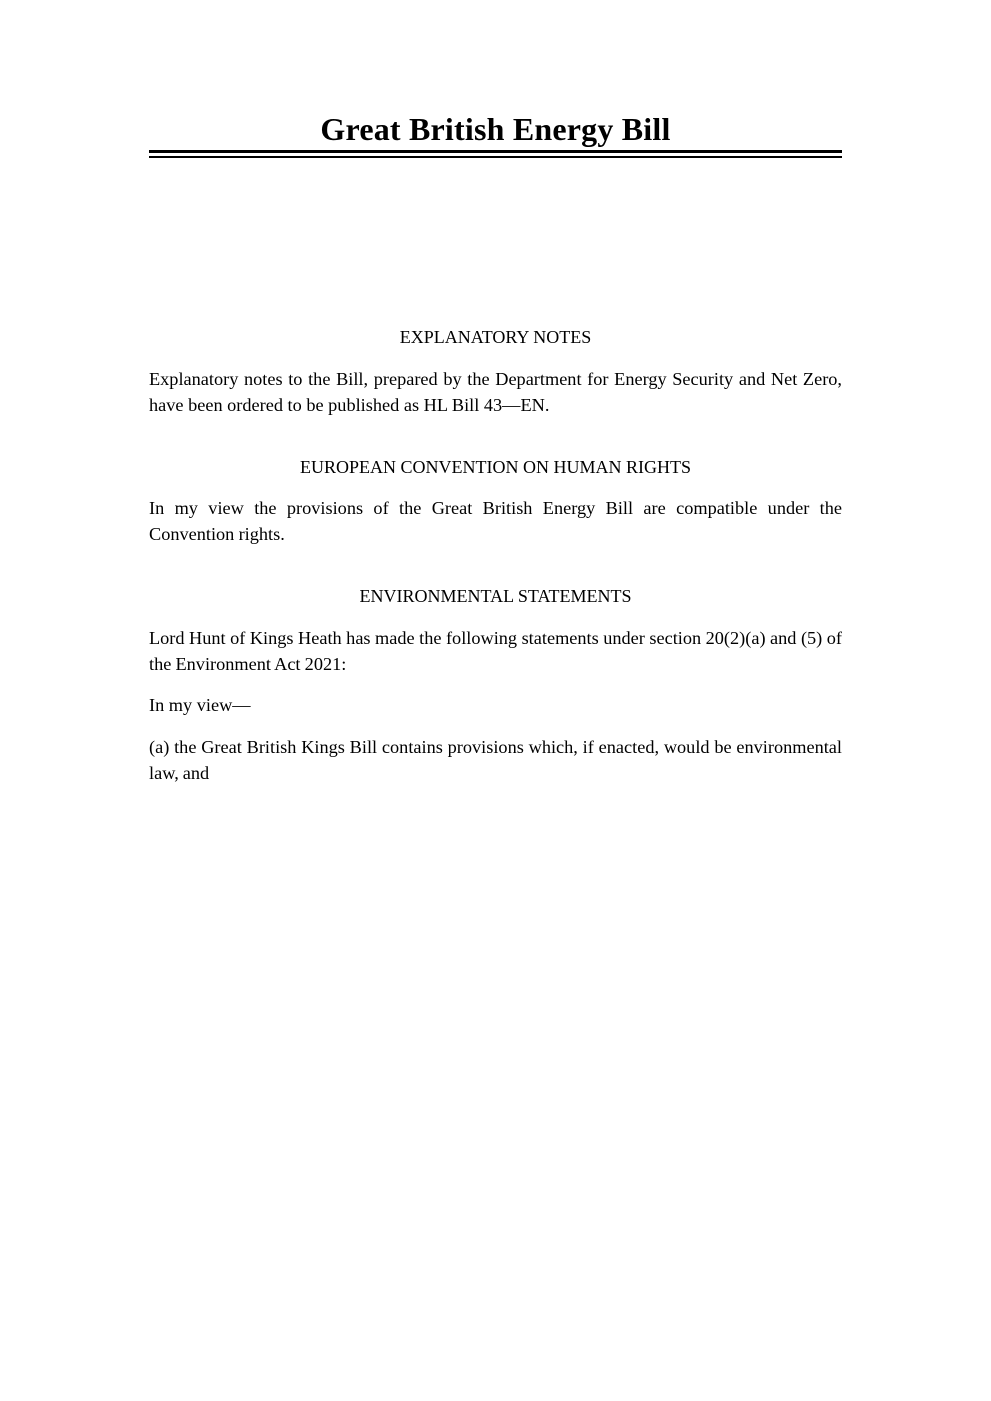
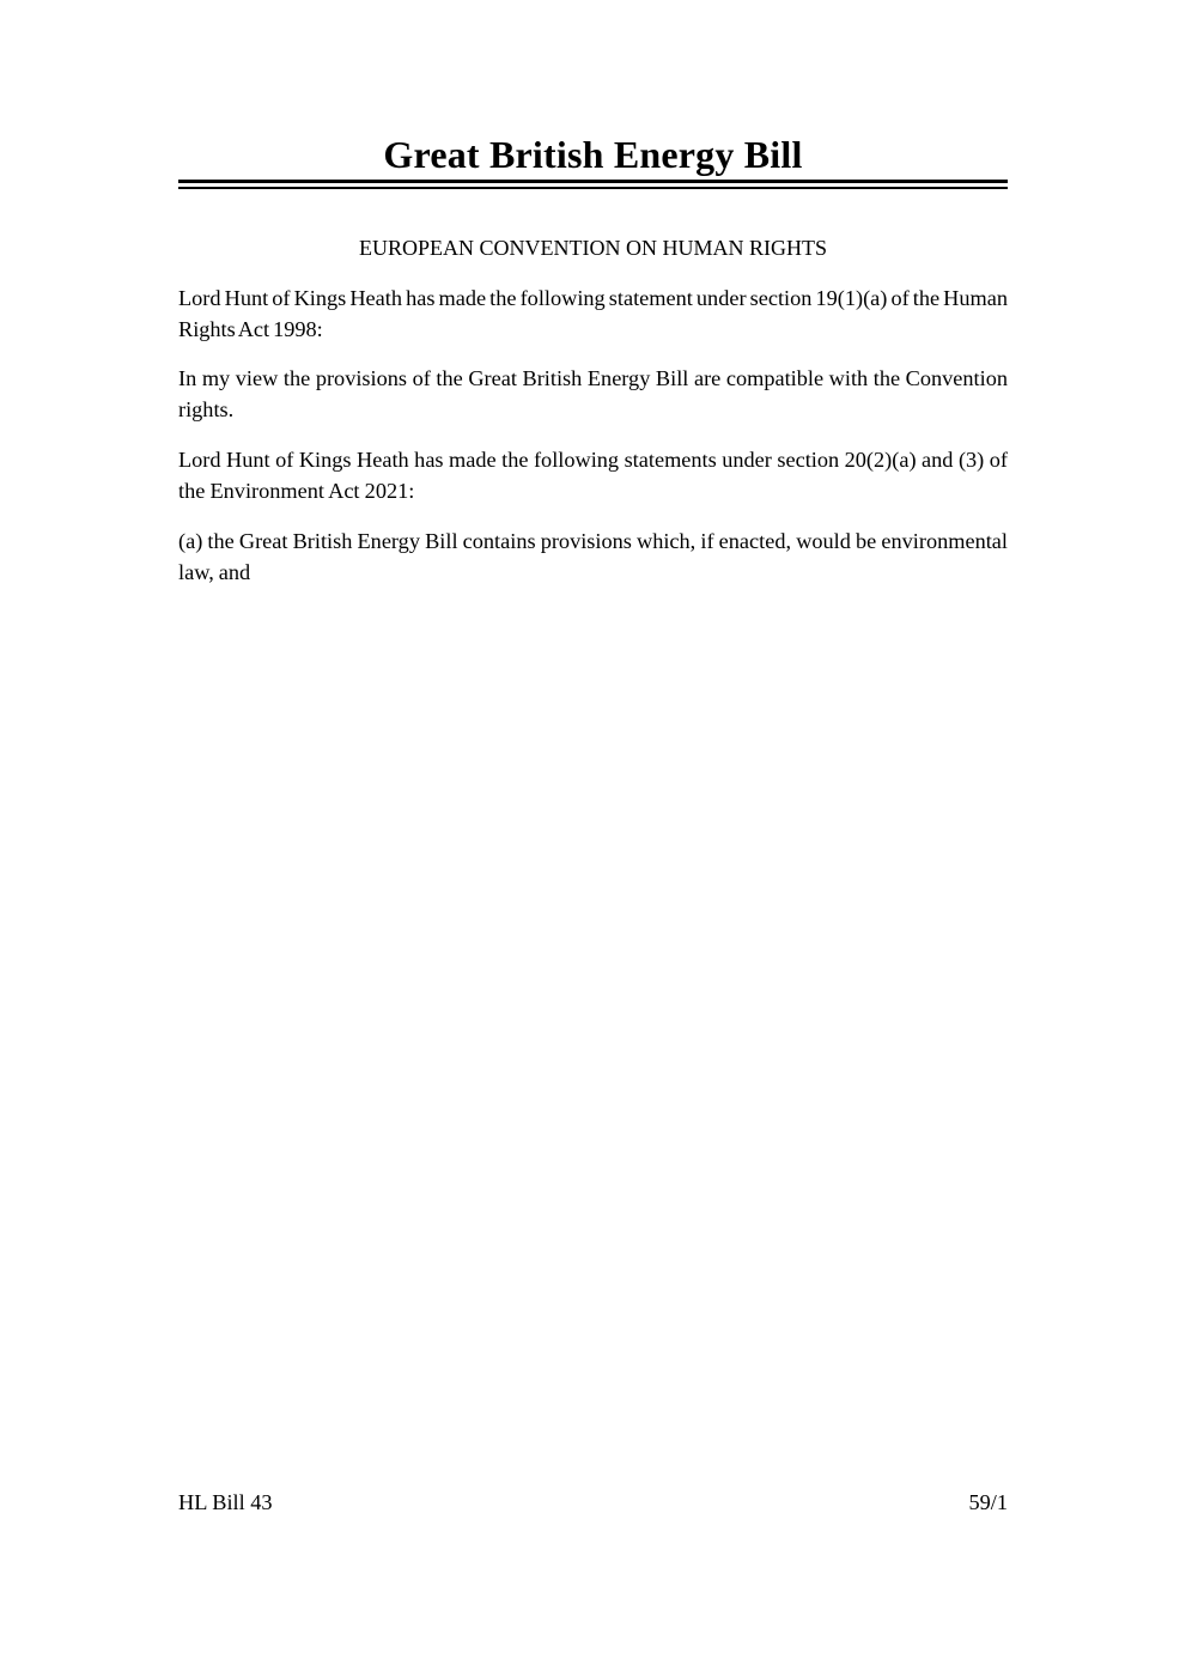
  Great British Energy Bill
- EXPLANATORY NOTES
- Explanatory notes to the Bill, prepared by the Department for Energy Security and Net Zero, have been ordered to be published as HL Bill 43—EN.
  EUROPEAN CONVENTION ON HUMAN RIGHTS
+ Lord Hunt of Kings Heath has made the following statement under section 19(1)(a) of the Human Rights Act 1998:
- In my view the provisions of the Great British Energy Bill are compatible under the Convention rights.
+ In my view the provisions of the Great British Energy Bill are compatible with the Convention rights.
- ENVIRONMENTAL STATEMENTS
- Lord Hunt of Kings Heath has made the following statements under section 20(2)(a) and (5) of the Environment Act 2021:
+ Lord Hunt of Kings Heath has made the following statements under section 20(2)(a) and (3) of the Environment Act 2021:
- In my view—
- (a) the Great British Kings Bill contains provisions which, if enacted, would be environmental law, and
+ (a) the Great British Energy Bill contains provisions which, if enacted, would be environmental law, and
+ HL Bill 43
+ 59/1
